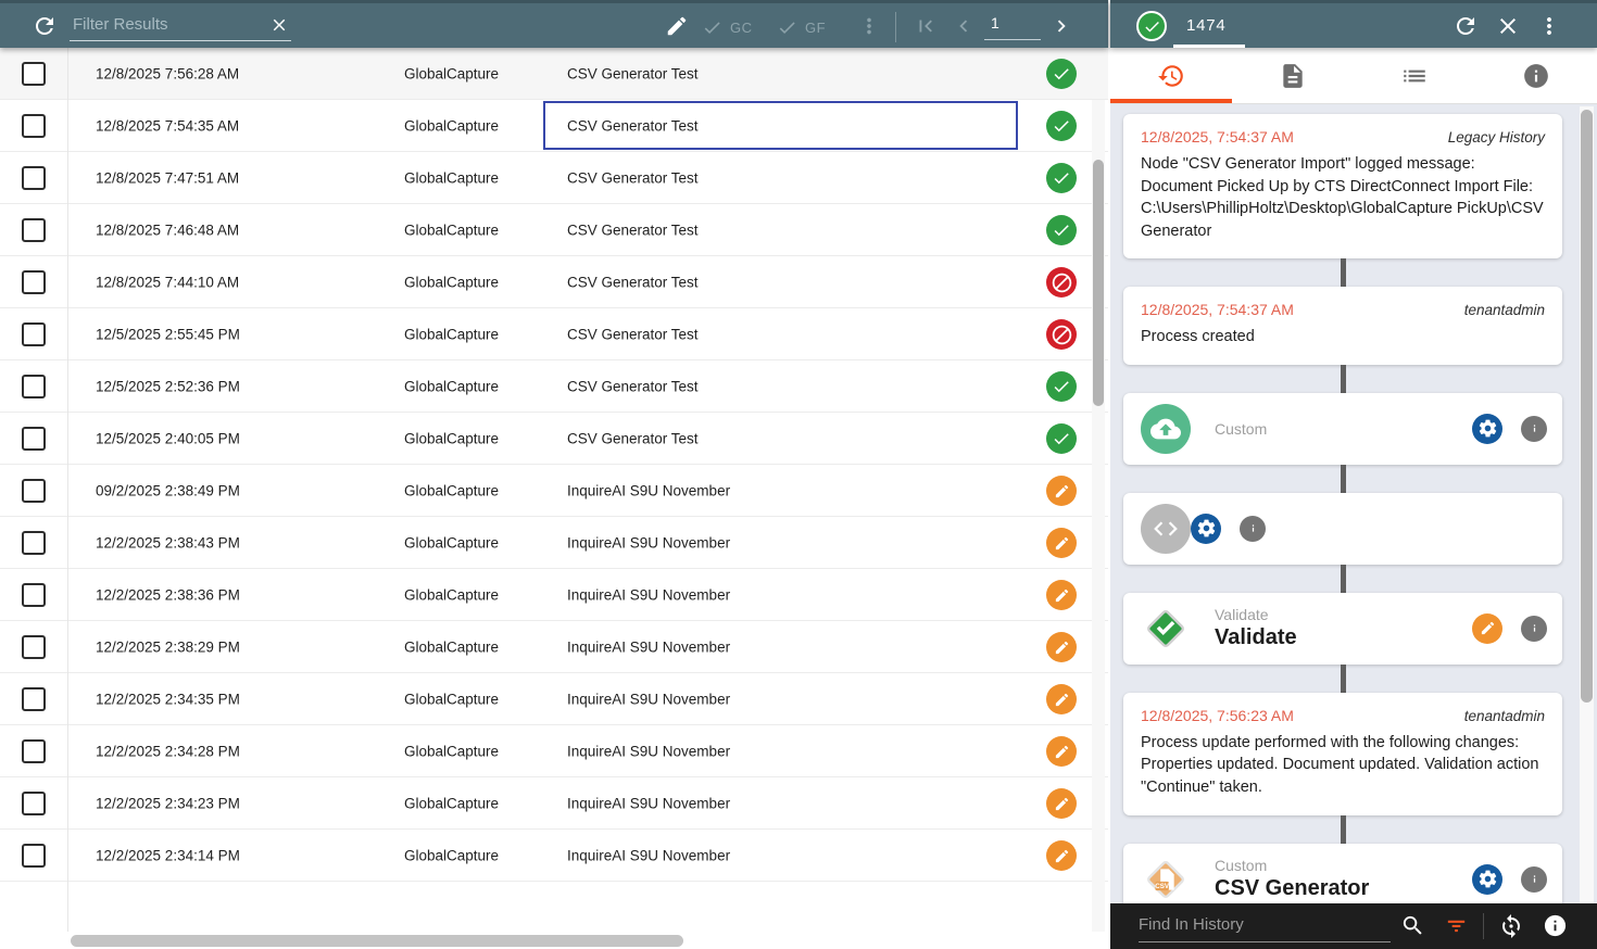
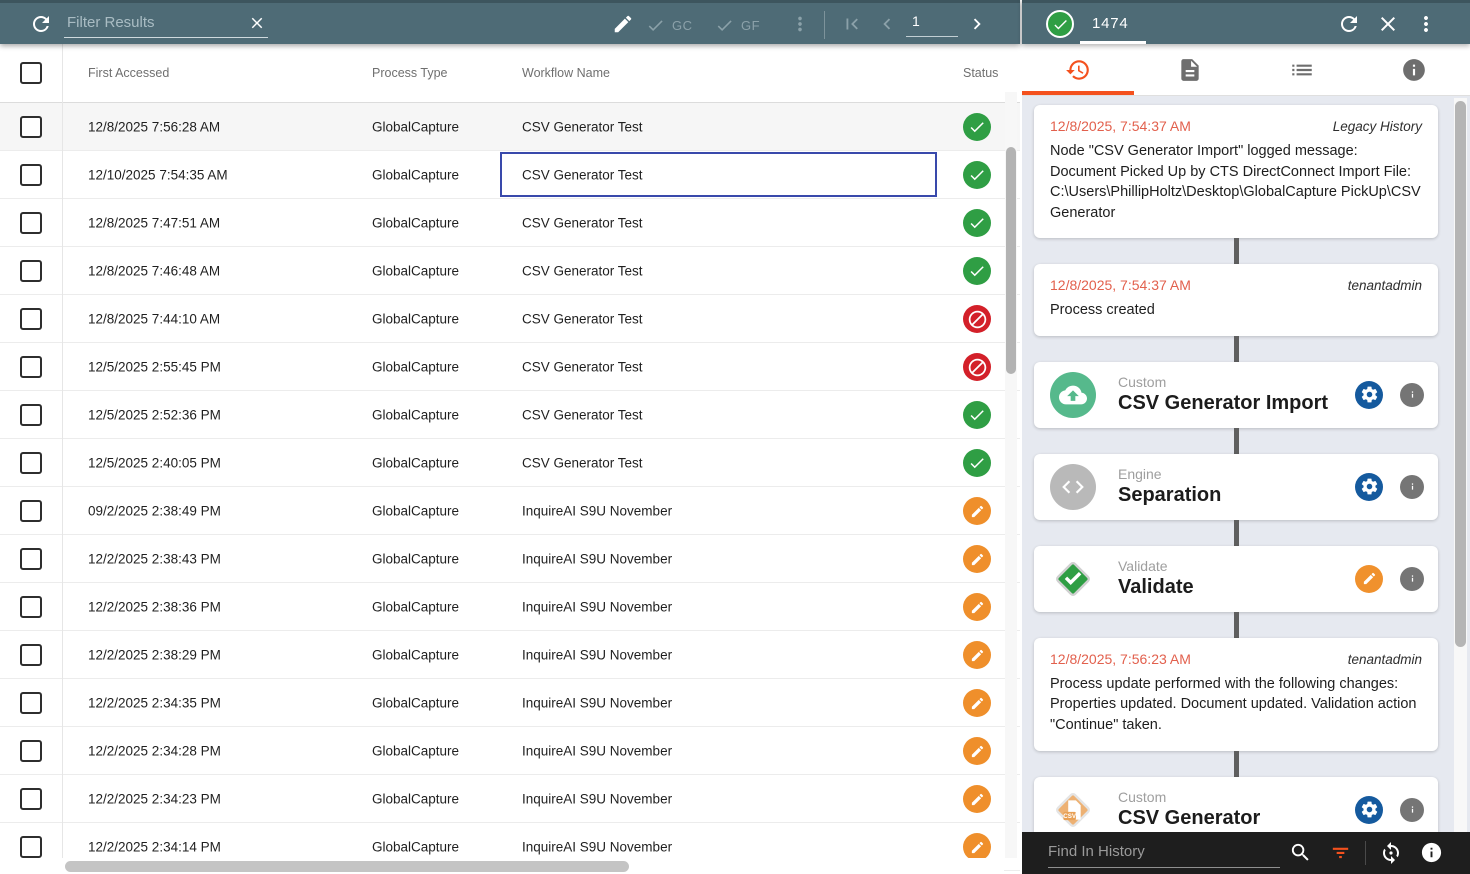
  Filter Results
  GC
  GF
  1
+ First Accessed
+ Process Type
+ Workflow Name
+ Status
  12/8/2025 7:56:28 AM
  GlobalCapture
  CSV Generator Test
- 12/8/2025 7:54:35 AM
+ 12/10/2025 7:54:35 AM
  GlobalCapture
  CSV Generator Test
  12/8/2025 7:47:51 AM
  GlobalCapture
  CSV Generator Test
  12/8/2025 7:46:48 AM
  GlobalCapture
  CSV Generator Test
  12/8/2025 7:44:10 AM
  GlobalCapture
  CSV Generator Test
  12/5/2025 2:55:45 PM
  GlobalCapture
  CSV Generator Test
  12/5/2025 2:52:36 PM
  GlobalCapture
  CSV Generator Test
  12/5/2025 2:40:05 PM
  GlobalCapture
  CSV Generator Test
  09/2/2025 2:38:49 PM
  GlobalCapture
  InquireAI S9U November
  12/2/2025 2:38:43 PM
  GlobalCapture
  InquireAI S9U November
  12/2/2025 2:38:36 PM
  GlobalCapture
  InquireAI S9U November
  12/2/2025 2:38:29 PM
  GlobalCapture
  InquireAI S9U November
  12/2/2025 2:34:35 PM
  GlobalCapture
  InquireAI S9U November
  12/2/2025 2:34:28 PM
  GlobalCapture
  InquireAI S9U November
  12/2/2025 2:34:23 PM
  GlobalCapture
  InquireAI S9U November
  12/2/2025 2:34:14 PM
  GlobalCapture
  InquireAI S9U November
  1474
  12/8/2025, 7:54:37 AM
  Legacy History
  Node "CSV Generator Import" logged message: Document Picked Up by CTS DirectConnect Import File: C:\Users\PhillipHoltz\Desktop\GlobalCapture PickUp\CSV Generator
  12/8/2025, 7:54:37 AM
  tenantadmin
  Process created
  Custom
+ CSV Generator Import
+ Engine
+ Separation
  Validate
  Validate
  12/8/2025, 7:56:23 AM
  tenantadmin
  Process update performed with the following changes: Properties updated. Document updated. Validation action "Continue" taken.
  Custom
  CSV Generator
  Find In History
